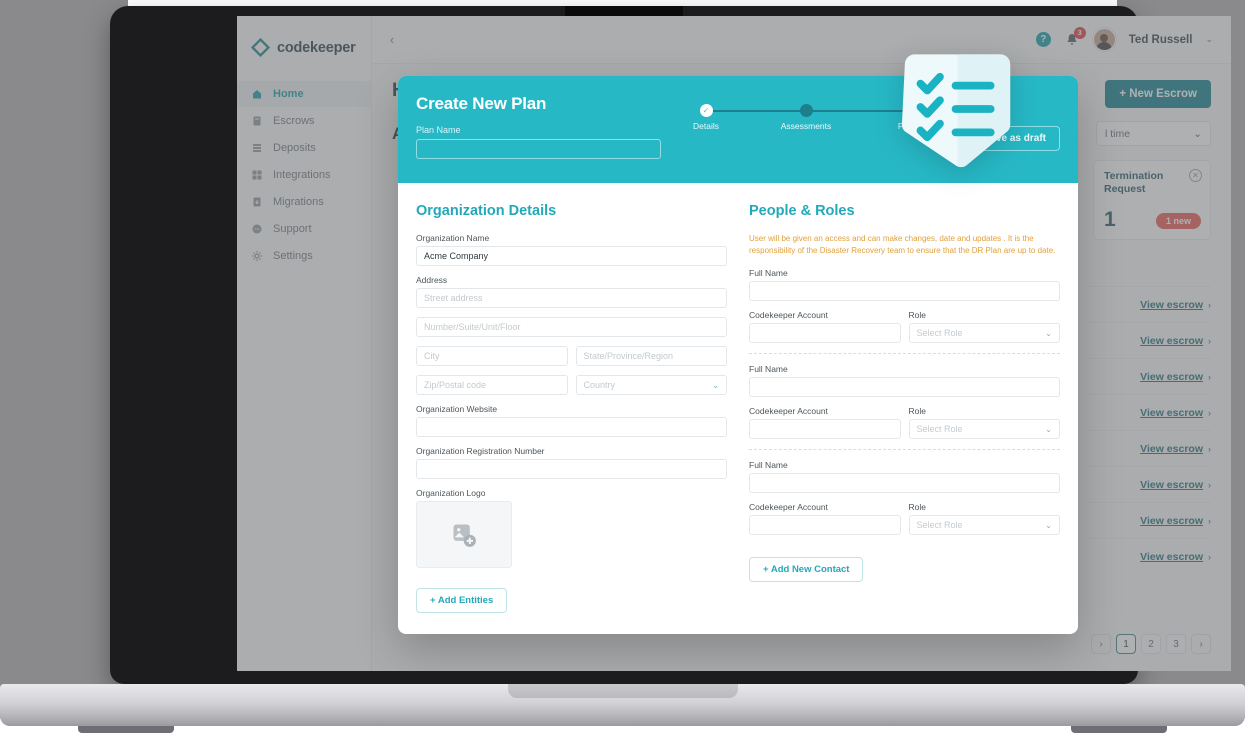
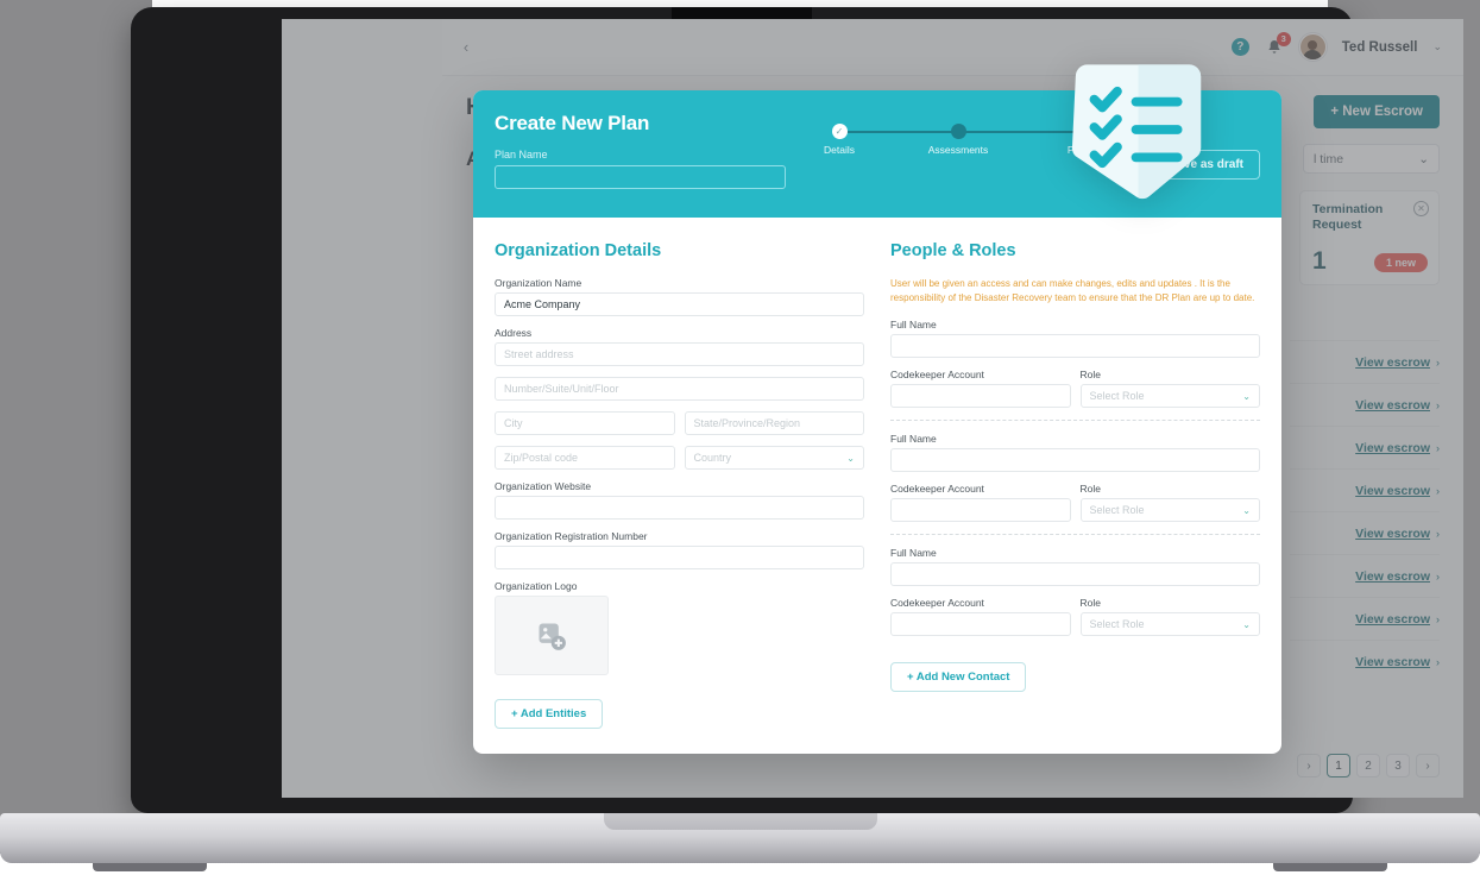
- codekeeper
- Home
- Escrows
- Deposits
- Integrations
- Migrations
- Support
- Settings
  ‹
  ?
  3
  Ted Russell
  ⌄
  + New Escrow
  l time
  ⌄
  Termination Request
  ✕
  1
  1 new
  View escrow
  ›
  View escrow
  ›
  View escrow
  ›
  View escrow
  ›
  View escrow
  ›
  View escrow
  ›
  View escrow
  ›
  View escrow
  ›
  ›
  1
  2
  3
  ›
  Create New Plan
  Plan Name
  Details
  Assessments
  ve as draft
  Organization Details
  Organization Name
  Acme Company
  Address
  Street address Number/Suite/Unit/Floor
  City
  State/Province/Region
  Zip/Postal code
  Country
  ⌄
  Organization Website
  Organization Registration Number
  Organization Logo
  + Add Entities
  People & Roles
- User will be given an access and can make changes, date and updates . It is the responsibility of the Disaster Recovery team to ensure that the DR Plan are up to date.
+ User will be given an access and can make changes, edits and updates . It is the responsibility of the Disaster Recovery team to ensure that the DR Plan are up to date.
  Full Name
  Codekeeper Account
  Role
  Select Role
  ⌄
  Full Name
  Codekeeper Account
  Role
  Select Role
  ⌄
  Full Name
  Codekeeper Account
  Role
  Select Role
  ⌄
  + Add New Contact
